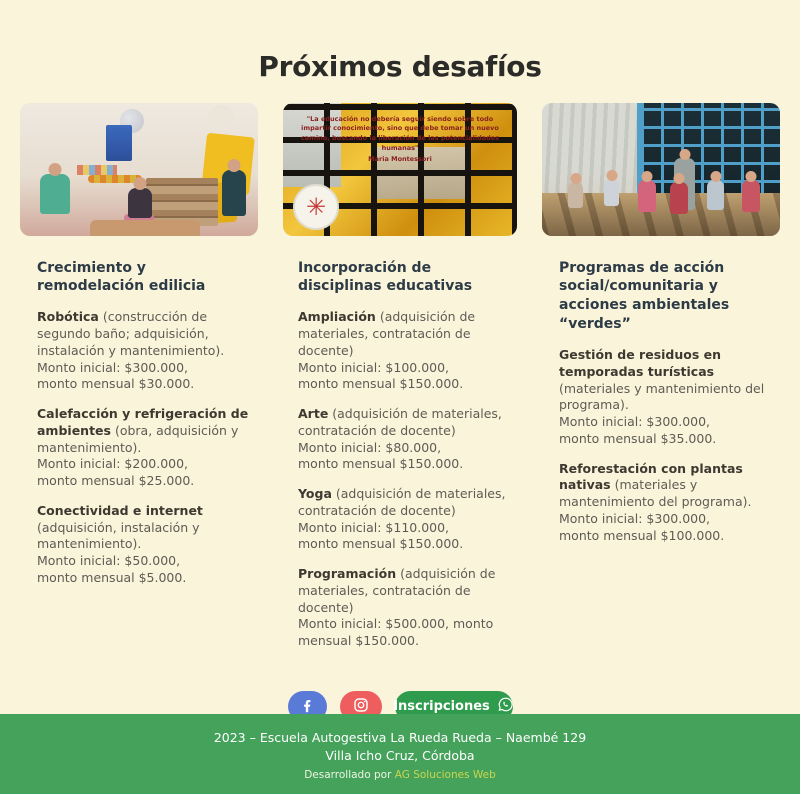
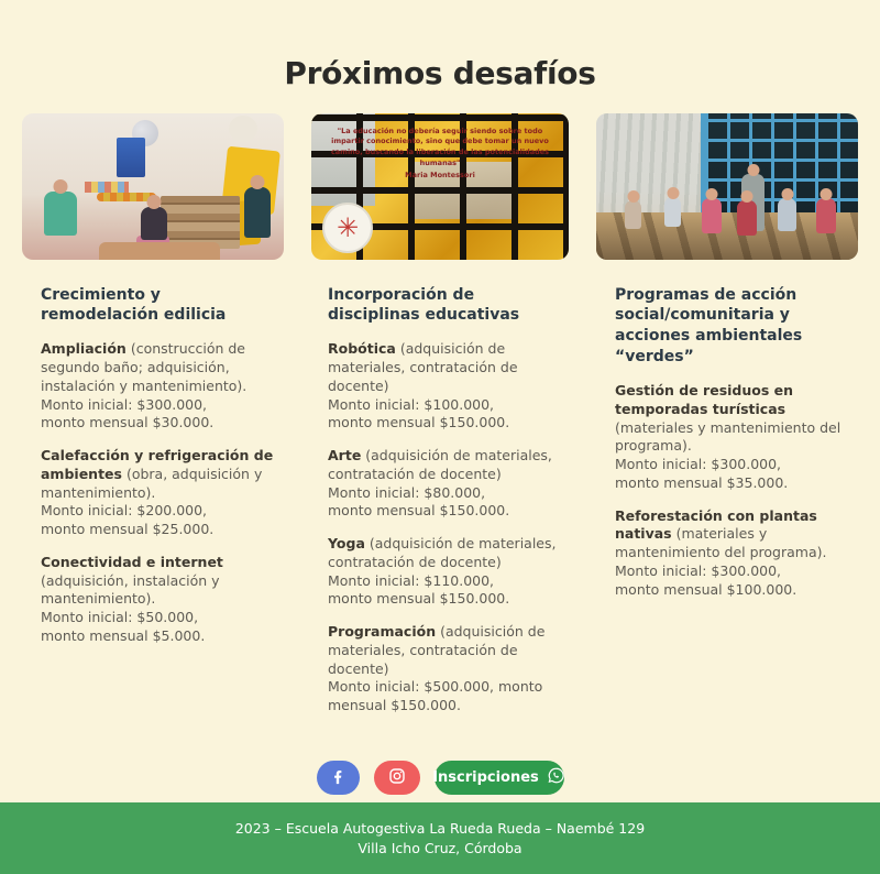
  Próximos desafíos
  Crecimiento y remodelación edilicia
- Robótica (construcción de segundo baño; adquisición, instalación y mantenimiento).
+ Ampliación (construcción de segundo baño; adquisición, instalación y mantenimiento).
  Monto inicial: $300.000,
  monto mensual $30.000.
  Calefacción y refrigeración de ambientes (obra, adquisición y mantenimiento).
  Monto inicial: $200.000,
  monto mensual $25.000.
  Conectividad e internet (adquisición, instalación y mantenimiento).
  Monto inicial: $50.000,
  monto mensual $5.000.
  "La educación no debería seguir siendo sobre todo impartir conocimiento, sino que debe tomar un nuevo camino, buscando la liberación de las potencialidades humanas"
  Maria Montessori
  ✳
  Incorporación de disciplinas educativas
- Ampliación (adquisición de materiales, contratación de docente)
+ Robótica (adquisición de materiales, contratación de docente)
  Monto inicial: $100.000,
  monto mensual $150.000.
  Arte (adquisición de materiales, contratación de docente)
  Monto inicial: $80.000,
  monto mensual $150.000.
  Yoga (adquisición de materiales, contratación de docente)
  Monto inicial: $110.000,
  monto mensual $150.000.
  Programación (adquisición de materiales, contratación de docente)
  Monto inicial: $500.000, monto
  mensual $150.000.
  Programas de acción social/comunitaria y acciones ambientales “verdes”
  Gestión de residuos en temporadas turísticas (materiales y mantenimiento del programa).
  Monto inicial: $300.000,
  monto mensual $35.000.
  Reforestación con plantas nativas (materiales y mantenimiento del programa).
  Monto inicial: $300.000,
  monto mensual $100.000.
  Inscripciones
  2023 – Escuela Autogestiva La Rueda Rueda – Naembé 129
  Villa Icho Cruz, Córdoba
- Desarrollado por AG Soluciones Web
